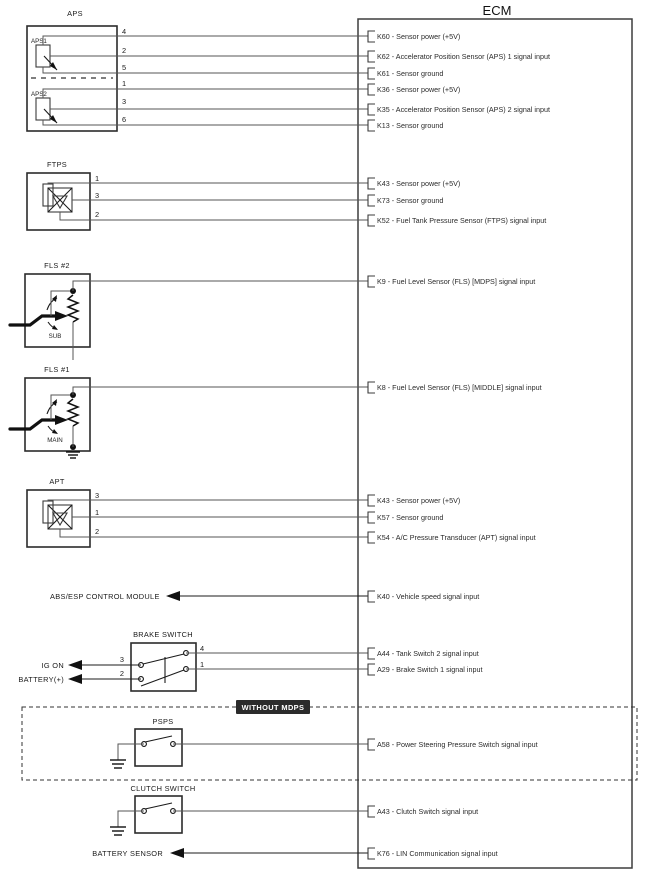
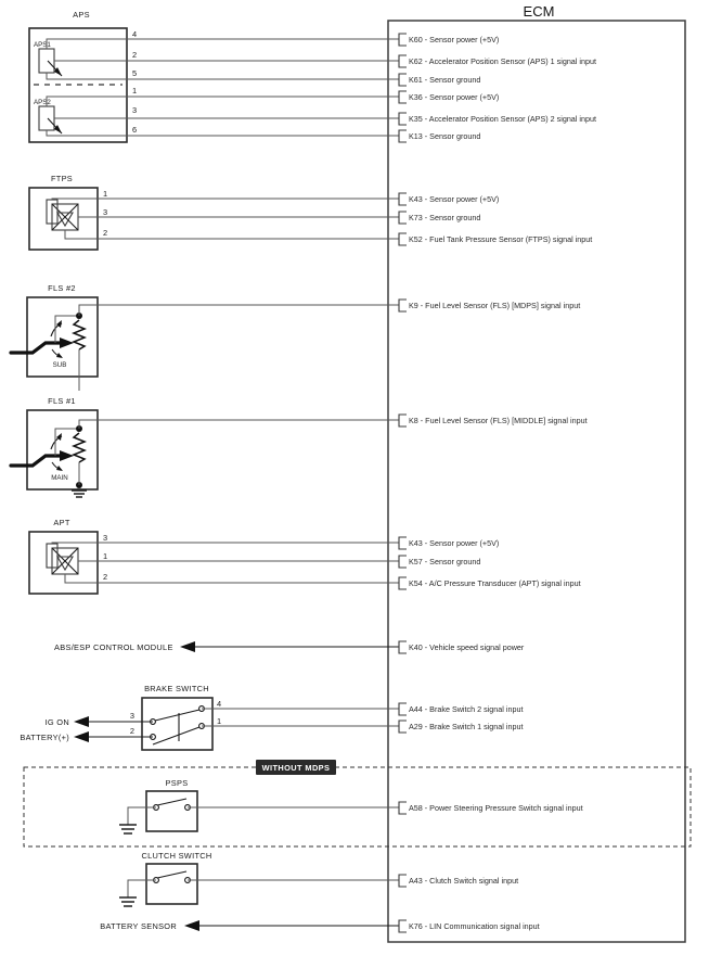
  ECM
  APS
  4
  2
  5
  1
  3
  6
  K60 - Sensor power (+5V)
  K62 - Accelerator Position Sensor (APS) 1 signal input
  K61 - Sensor ground
  K36 - Sensor power (+5V)
  K35 - Accelerator Position Sensor (APS) 2 signal input
  K13 - Sensor ground
  FTPS
  1
  3
  2
  K43 - Sensor power (+5V)
  K73 - Sensor ground
  K52 - Fuel Tank Pressure Sensor (FTPS) signal input
  FLS #2
  K9 - Fuel Level Sensor (FLS) [MDPS] signal input
  FLS #1
  K8 - Fuel Level Sensor (FLS) [MIDDLE] signal input
  APT
  3
  1
  2
  K43 - Sensor power (+5V)
  K57 - Sensor ground
  K54 - A/C Pressure Transducer (APT) signal input
  ABS/ESP CONTROL MODULE
- K40 - Vehicle speed signal input
+ K40 - Vehicle speed signal power
  BRAKE SWITCH
  4
  1
- A44 - Tank Switch 2 signal input
+ A44 - Brake Switch 2 signal input
  A29 - Brake Switch 1 signal input
  IG ON
  BATTERY(+)
  3
  2
  WITHOUT MDPS
  PSPS
  A58 - Power Steering Pressure Switch signal input
  CLUTCH SWITCH
  A43 - Clutch Switch signal input
  BATTERY SENSOR
  K76 - LIN Communication signal input
